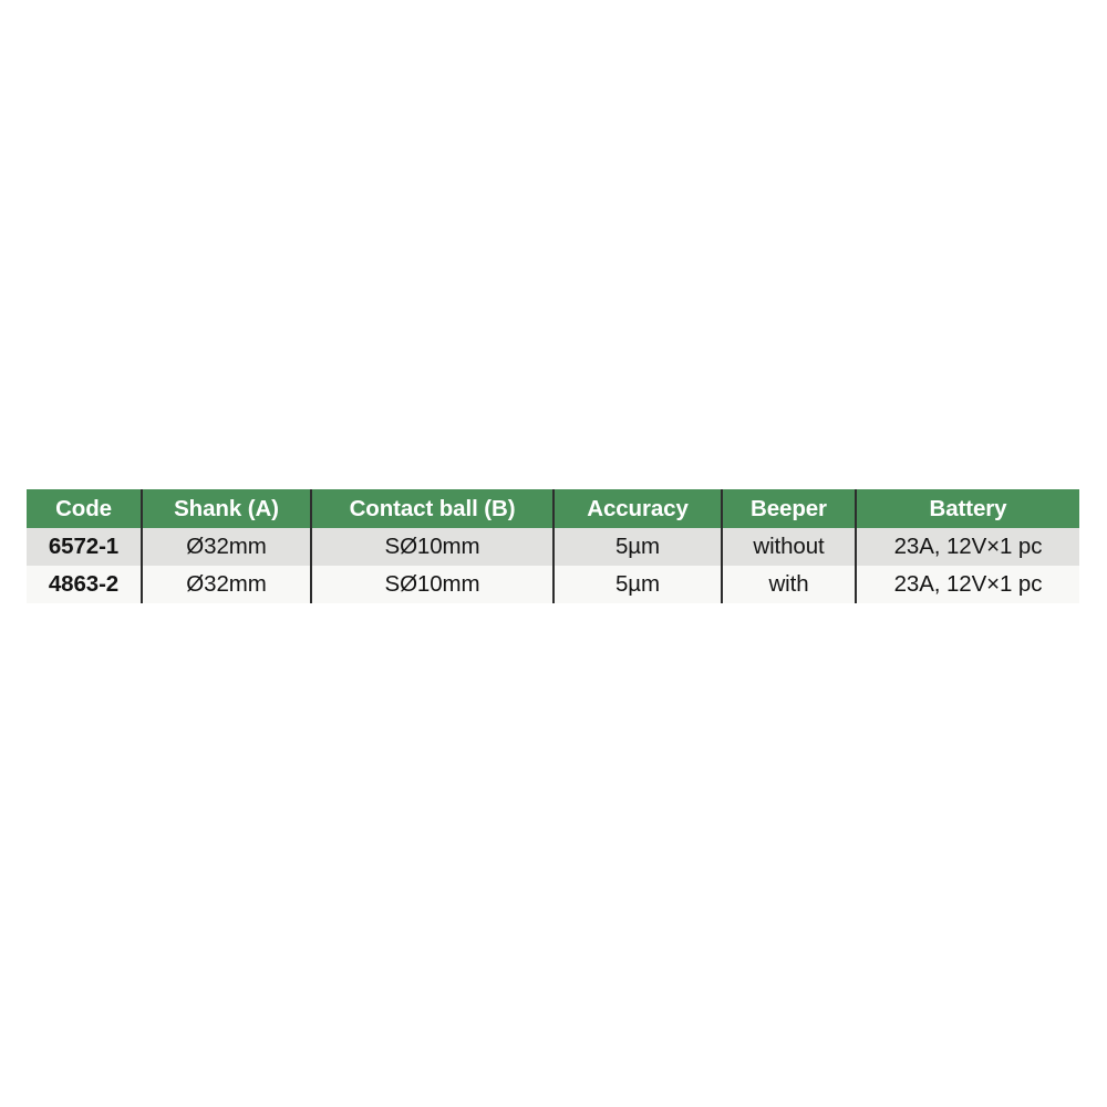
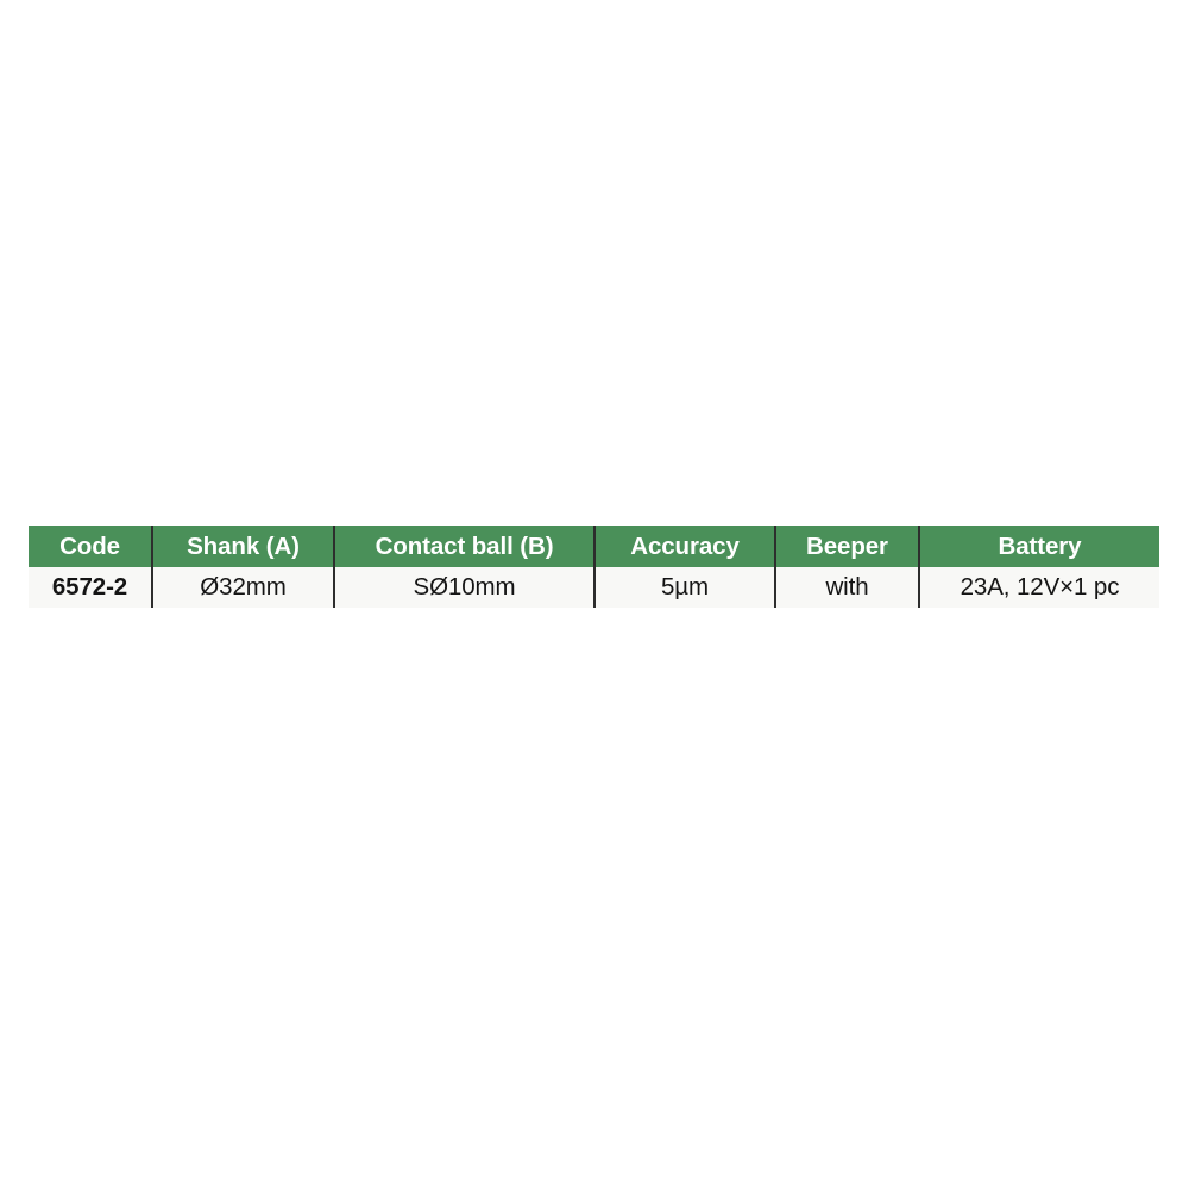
  Code	Shank (A)	Contact ball (B)	Accuracy	Beeper	Battery
- 6572-1	Ø32mm	SØ10mm	5µm	without	23A, 12V×1 pc
- 4863-2	Ø32mm	SØ10mm	5µm	with	23A, 12V×1 pc
+ 6572-2	Ø32mm	SØ10mm	5µm	with	23A, 12V×1 pc
